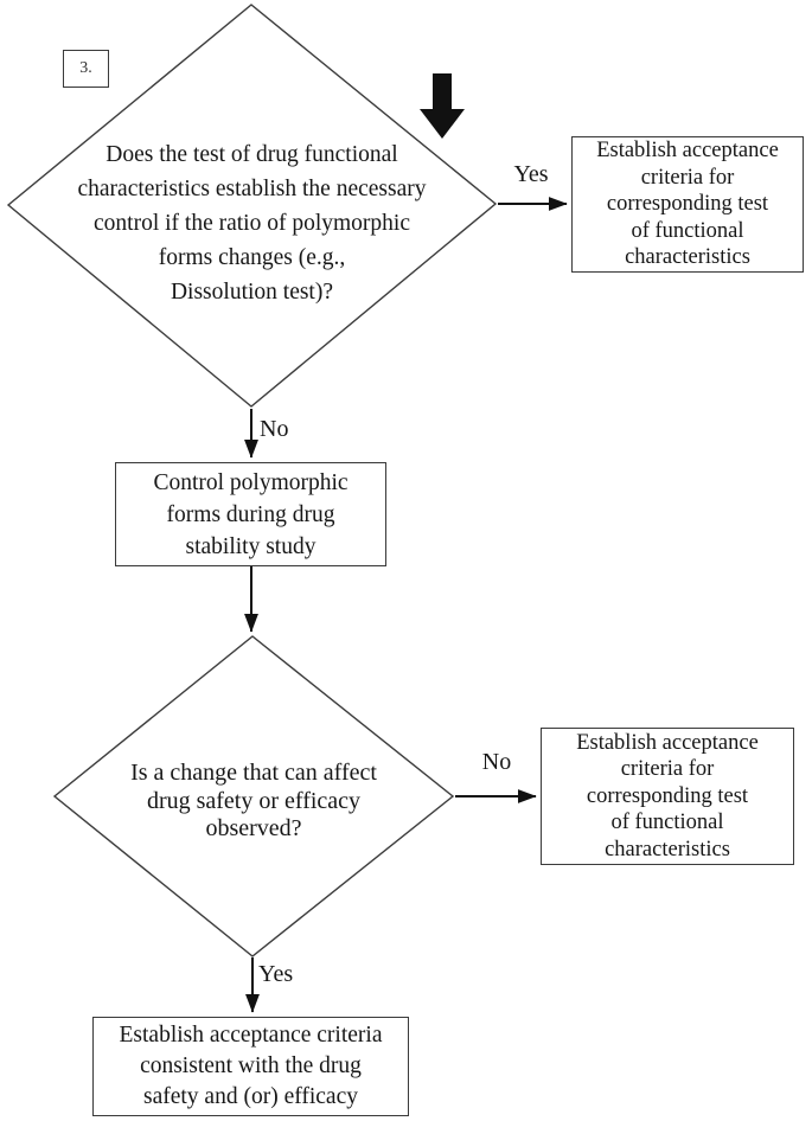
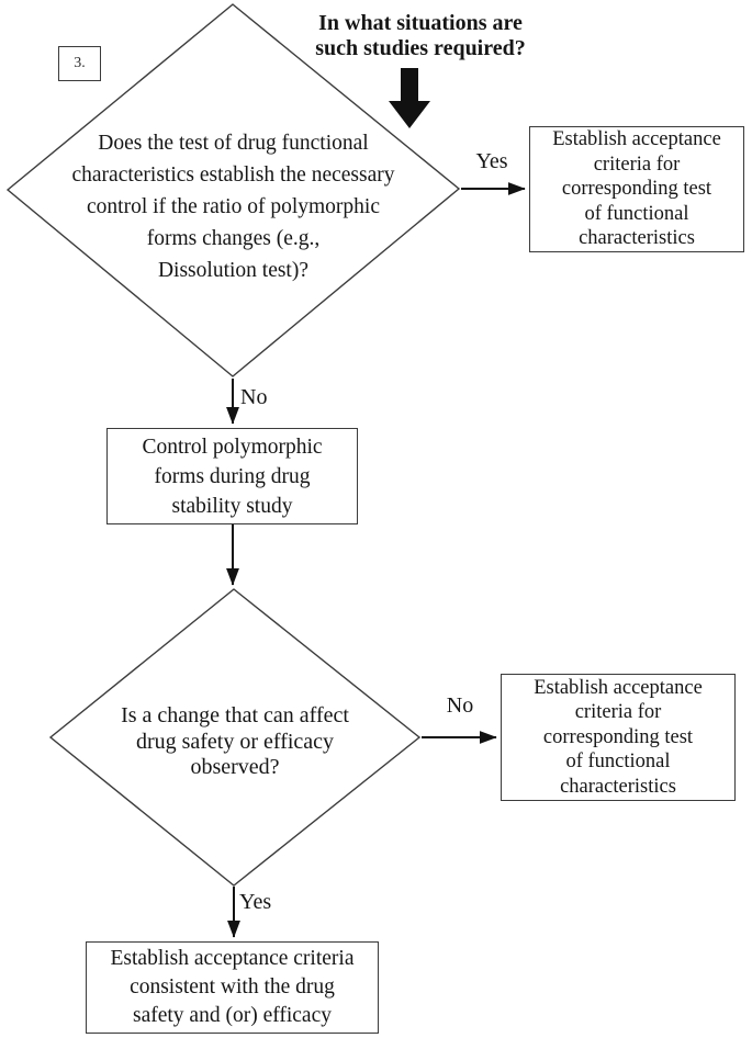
  3.
+ In what situations are
+ such studies required?
  Does the test of drug functional
  characteristics establish the necessary
  control if the ratio of polymorphic
  forms changes (e.g.,
  Dissolution test)?
  Yes
  Establish acceptance
  criteria for
  corresponding test
  of functional
  characteristics
  No
  Control polymorphic
  forms during drug
  stability study
  Is a change that can affect
  drug safety or efficacy
  observed?
  No
  Establish acceptance
  criteria for
  corresponding test
  of functional
  characteristics
  Yes
  Establish acceptance criteria
  consistent with the drug
  safety and (or) efficacy
